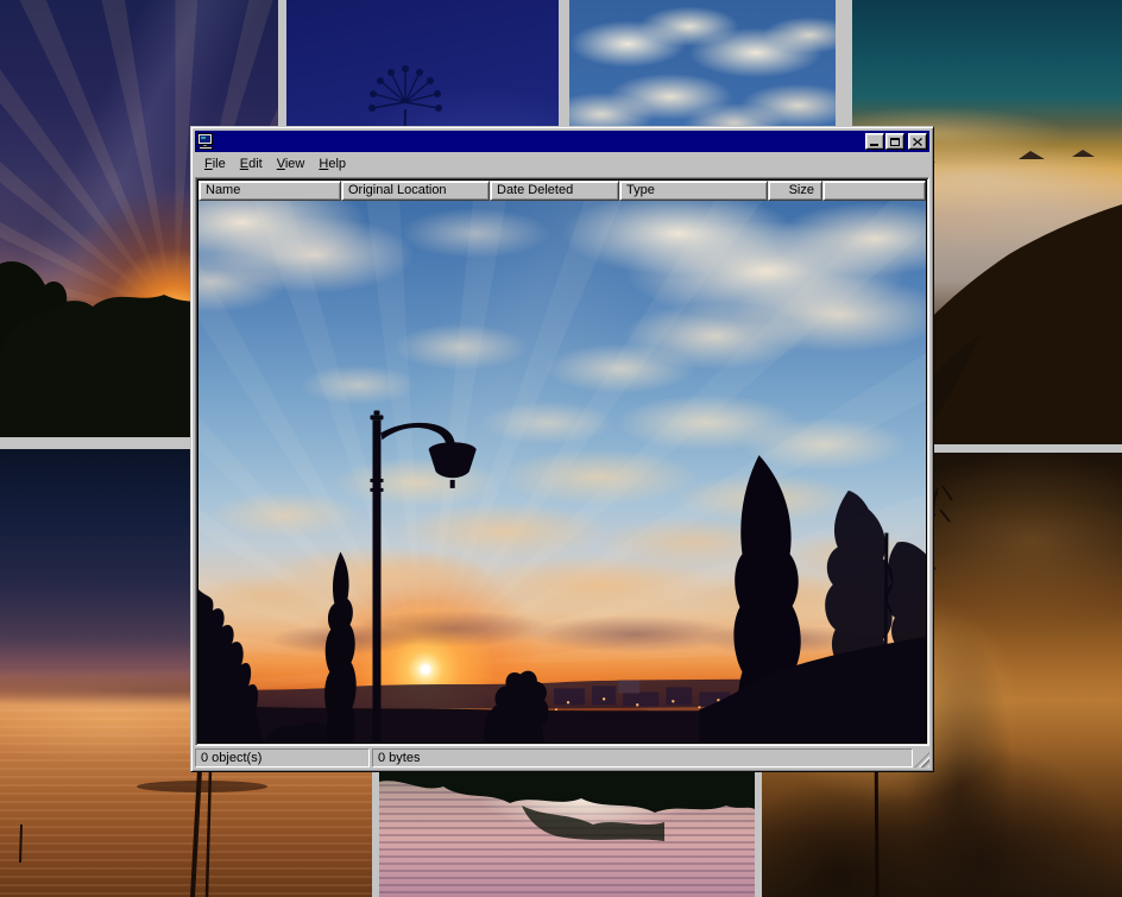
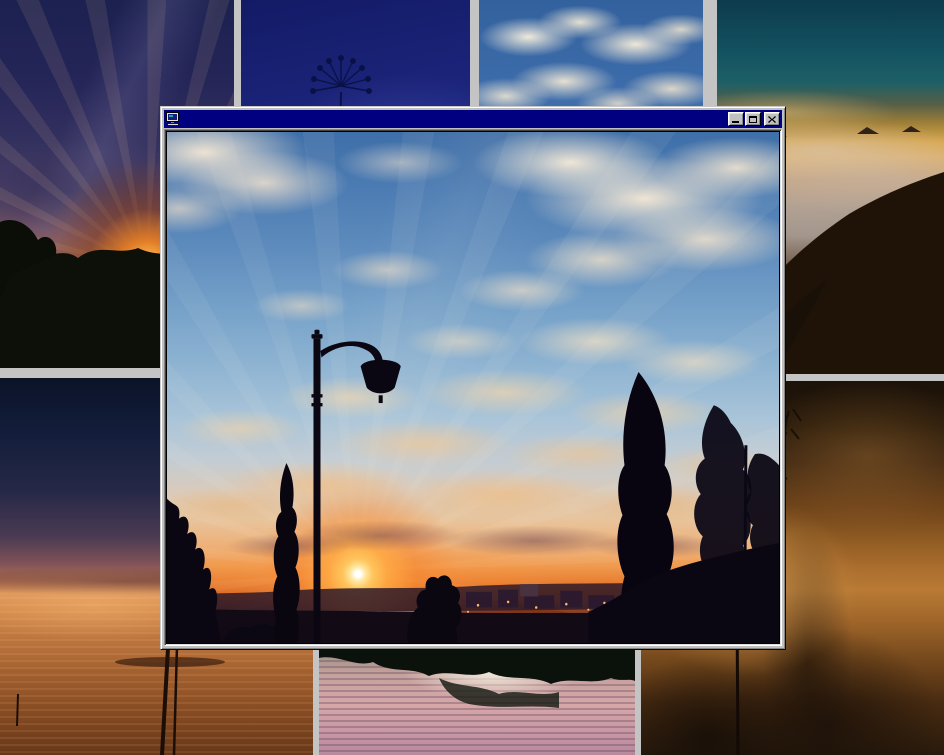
- File
- Edit
- View
- Help
- Name
- Original Location
- Date Deleted
- Type
- Size
- 0 object(s)
- 0 bytes
